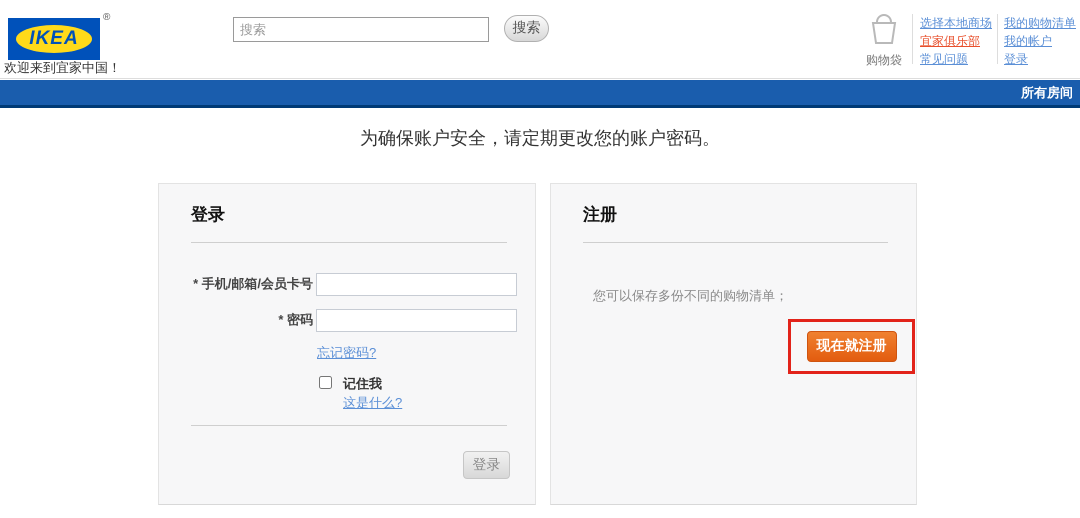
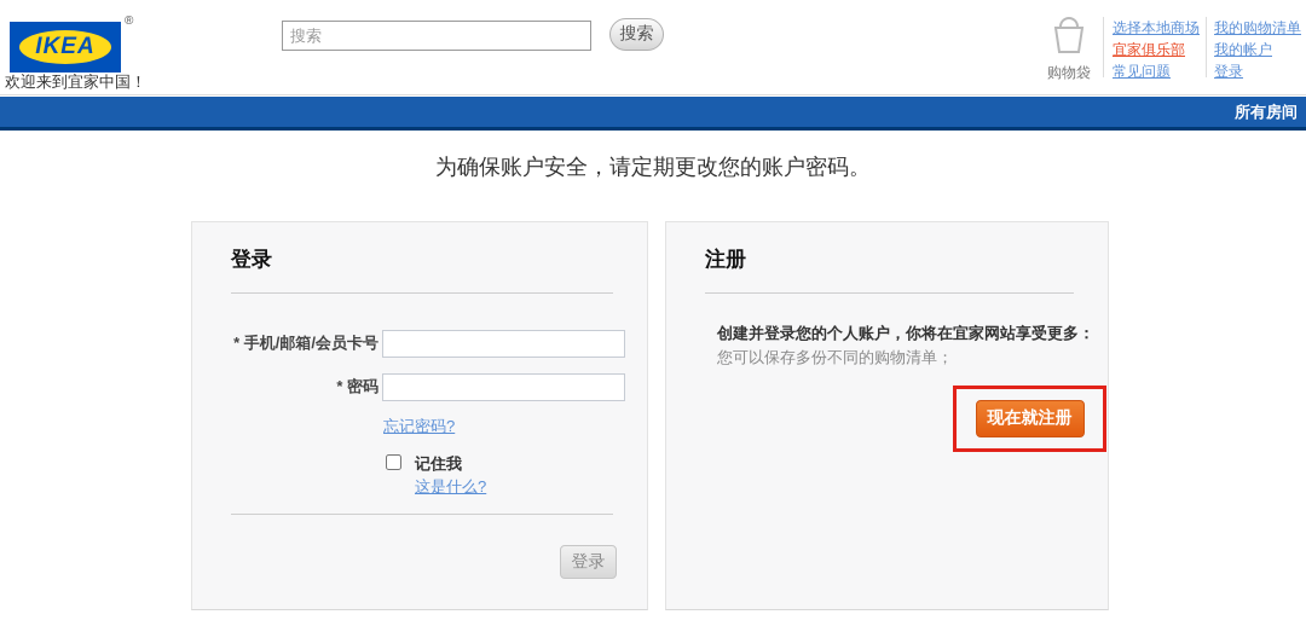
  IKEA
  ®
  欢迎来到宜家中国！
  搜索
  搜索
  购物袋
  选择本地商场
  宜家俱乐部
  常见问题
  我的购物清单
  我的帐户
  登录
  所有房间
  为确保账户安全，请定期更改您的账户密码。
  登录
  * 手机/邮箱/会员卡号
  * 密码
  忘记密码?
  记住我
  这是什么?
  登录
  注册
+ 创建并登录您的个人账户，你将在宜家网站享受更多：
  您可以保存多份不同的购物清单；
  现在就注册
